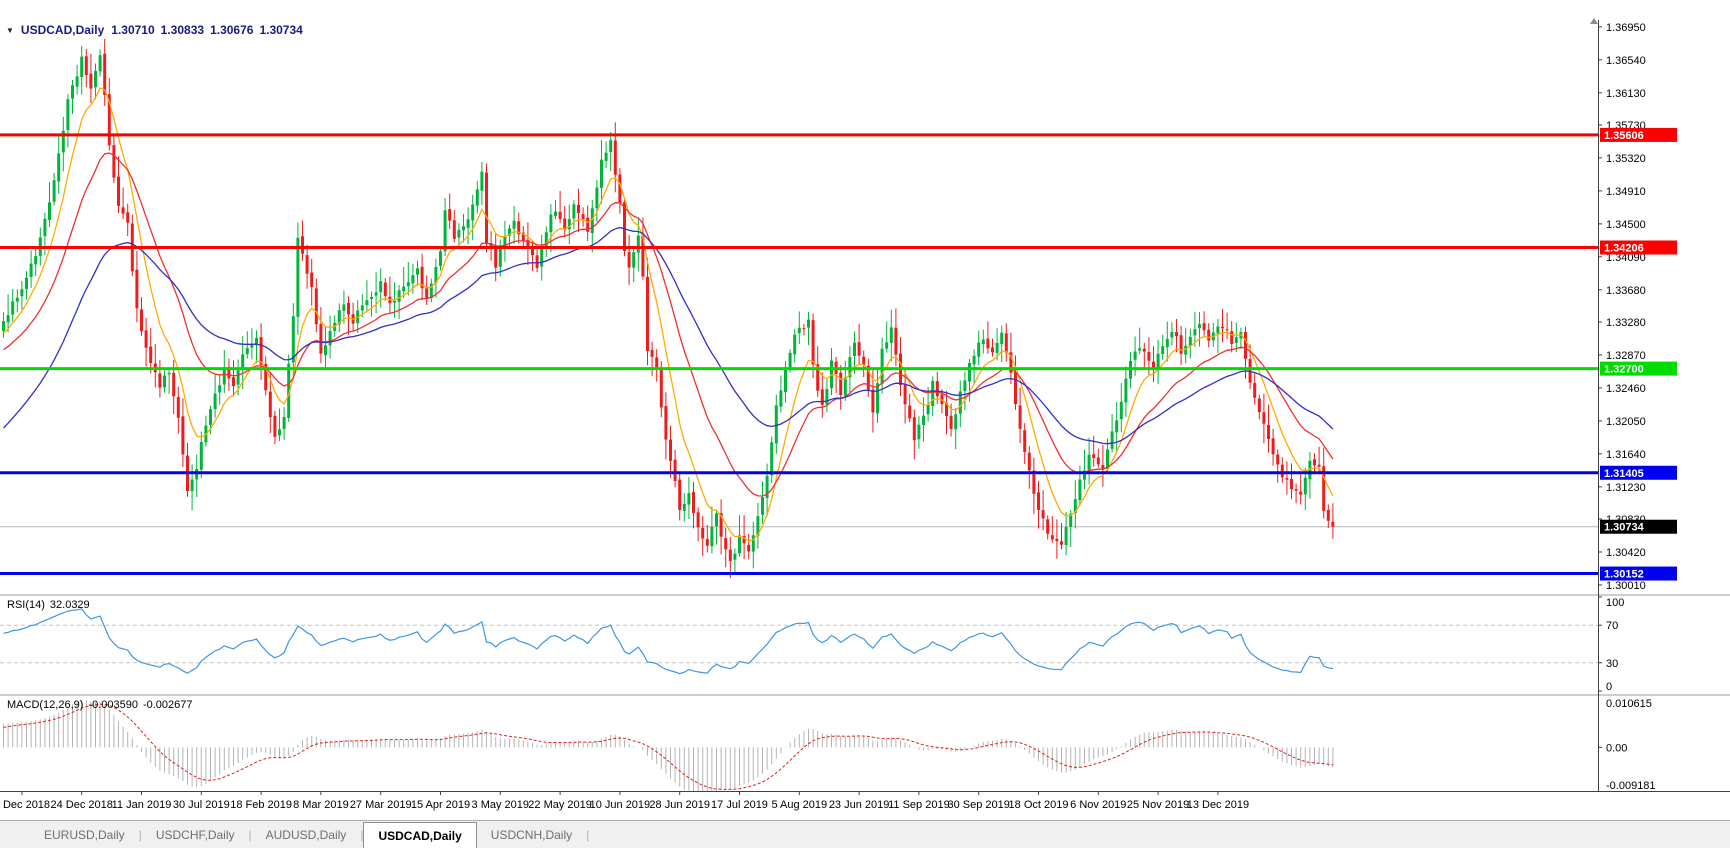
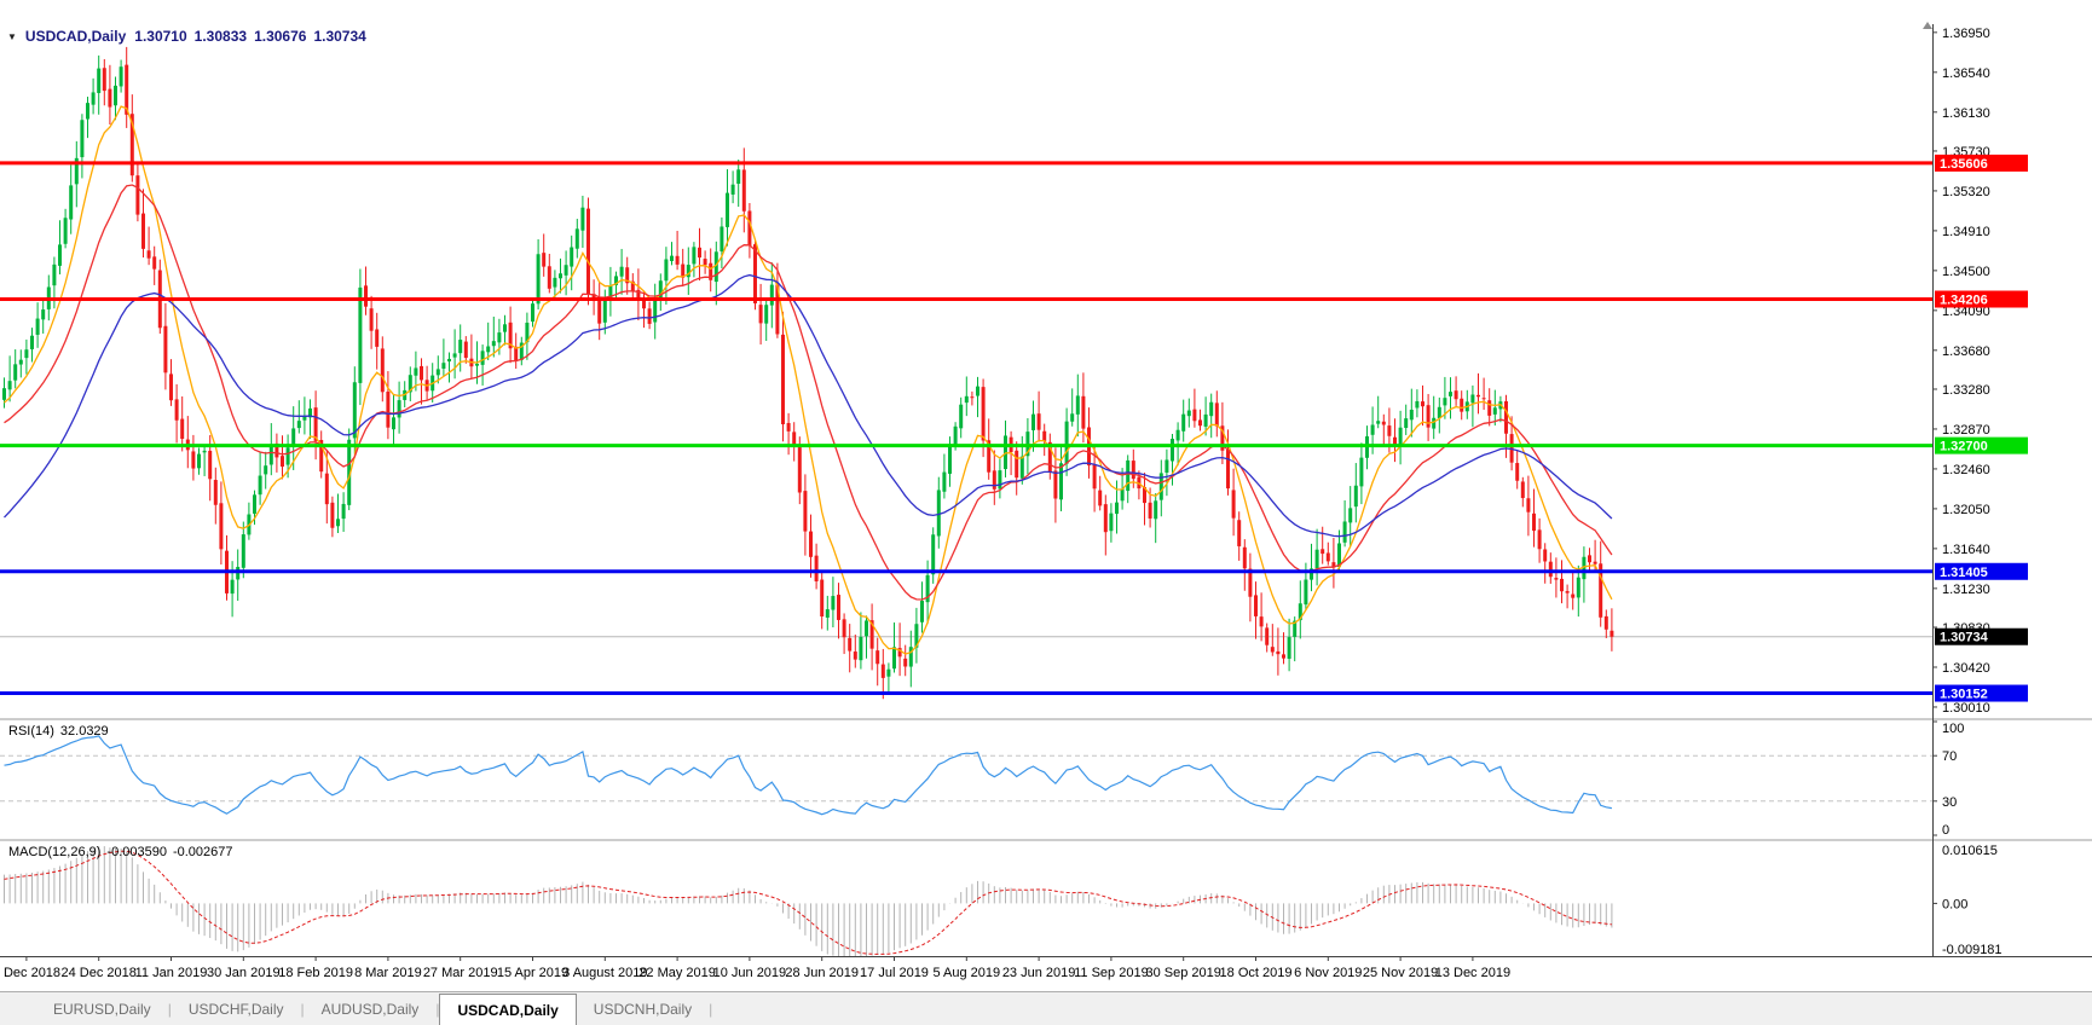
  1.36950
  1.36540
  1.36130
  1.35730
  1.35320
  1.34910
  1.34500
  1.34090
  1.33680
  1.33280
  1.32870
  1.32460
  1.32050
  1.31640
  1.31230
  1.30420
  1.30010
  100
  70
  30
  0
  0.010615
  0.00
  -0.009181
  Dec 2018
  24 Dec 2018
  11 Jan 2019
- 30 Jul 2019
+ 30 Jan 2019
  18 Feb 2019
  8 Mar 2019
  27 Mar 2019
  15 Apr 2019
- 3 May 2019
+ 3 August 2019
  22 May 2019
  10 Jun 2019
  28 Jun 2019
  17 Jul 2019
  5 Aug 2019
  23 Jun 2019
  11 Sep 2019
  30 Sep 2019
  18 Oct 2019
  6 Nov 2019
  25 Nov 2019
  13 Dec 2019
  1.35606
  1.34206
  1.32700
  1.31405
  1.30152
  1.30734
  ▼
  USDCAD,Daily
  1.30710
  1.30833
  1.30676
  1.30734
  RSI(14)
  32.0329
  MACD(12,26,9)
  -0.003590
  -0.002677
  EURUSD,Daily
  |
  USDCHF,Daily
  |
  AUDUSD,Daily
  |
  USDCAD,Daily
  USDCNH,Daily
  |
